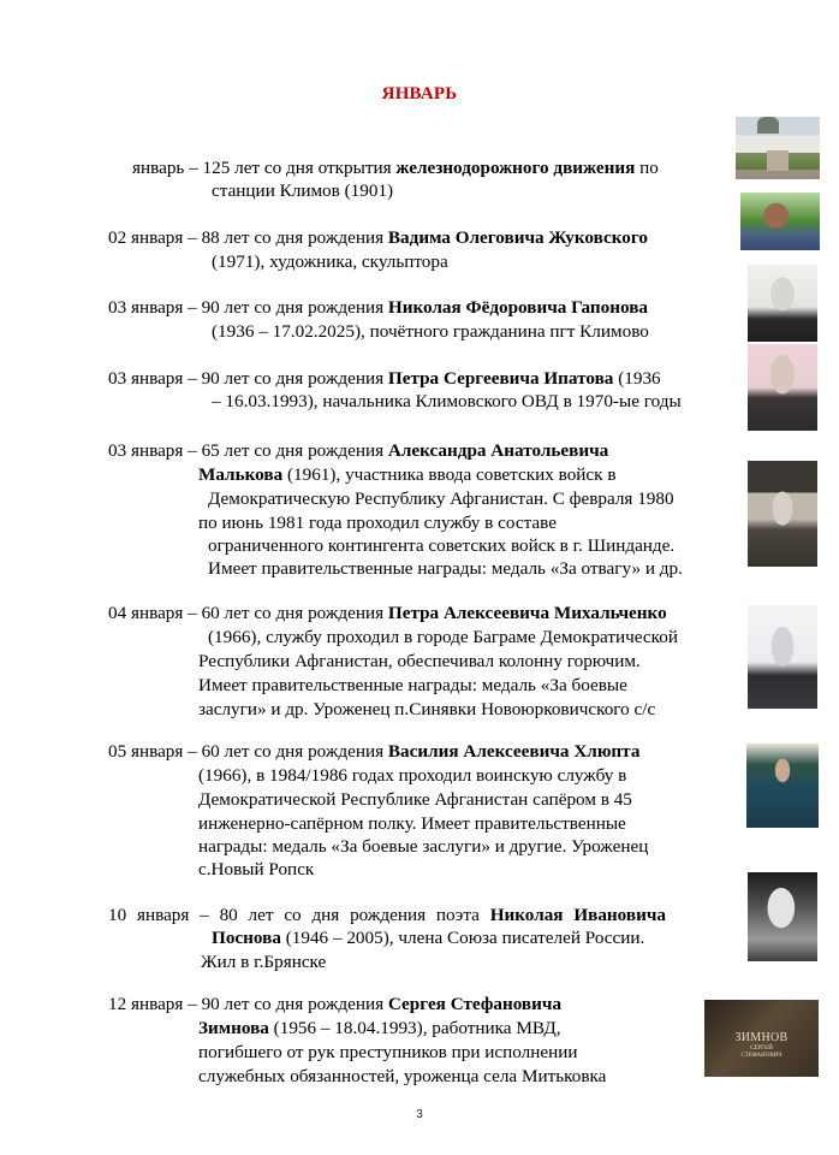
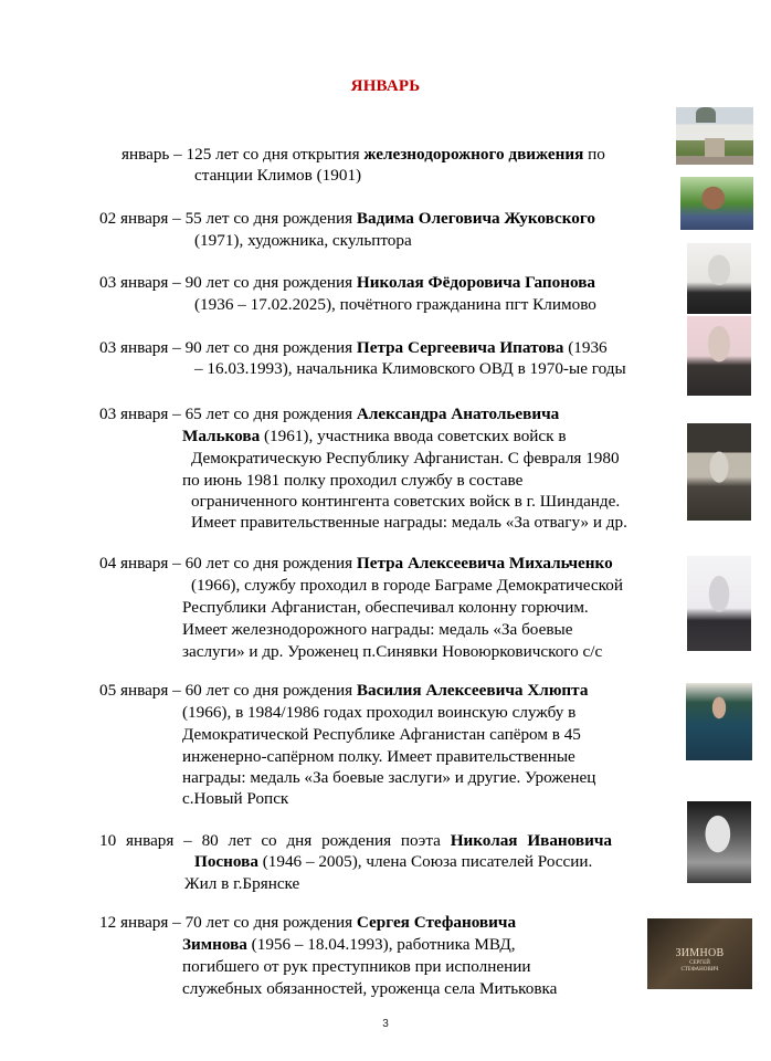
  ЯНВАРЬ
  январь – 125 лет со дня открытия железнодорожного движения по
  станции Климов (1901)
- 02 января – 88 лет со дня рождения Вадима Олеговича Жуковского
+ 02 января – 55 лет со дня рождения Вадима Олеговича Жуковского
  (1971), художника, скульптора
  03 января – 90 лет со дня рождения Николая Фёдоровича Гапонова
  (1936 – 17.02.2025), почётного гражданина пгт Климово
  03 января – 90 лет со дня рождения Петра Сергеевича Ипатова (1936
  – 16.03.1993), начальника Климовского ОВД в 1970-ые годы
  03 января – 65 лет со дня рождения Александра Анатольевича
  Малькова (1961), участника ввода советских войск в
  Демократическую Республику Афганистан. С февраля 1980
- по июнь 1981 года проходил службу в составе
+ по июнь 1981 полку проходил службу в составе
  ограниченного контингента советских войск в г. Шинданде.
  Имеет правительственные награды: медаль «За отвагу» и др.
  04 января – 60 лет со дня рождения Петра Алексеевича Михальченко
  (1966), службу проходил в городе Баграме Демократической
  Республики Афганистан, обеспечивал колонну горючим.
- Имеет правительственные награды: медаль «За боевые
+ Имеет железнодорожного награды: медаль «За боевые
  заслуги» и др. Уроженец п.Синявки Новоюрковичского с/с
  05 января – 60 лет со дня рождения Василия Алексеевича Хлюпта
  (1966), в 1984/1986 годах проходил воинскую службу в
  Демократической Республике Афганистан сапёром в 45
  инженерно-сапёрном полку. Имеет правительственные
  награды: медаль «За боевые заслуги» и другие. Уроженец
  с.Новый Ропск
  10 января – 80 лет со дня рождения поэта Николая Ивановича
  Поснова (1946 – 2005), члена Союза писателей России.
  Жил в г.Брянске
- 12 января – 90 лет со дня рождения Сергея Стефановича
+ 12 января – 70 лет со дня рождения Сергея Стефановича
  Зимнова (1956 – 18.04.1993), работника МВД,
  погибшего от рук преступников при исполнении
  служебных обязанностей, уроженца села Митьковка
  ЗИМНОВ
  3
